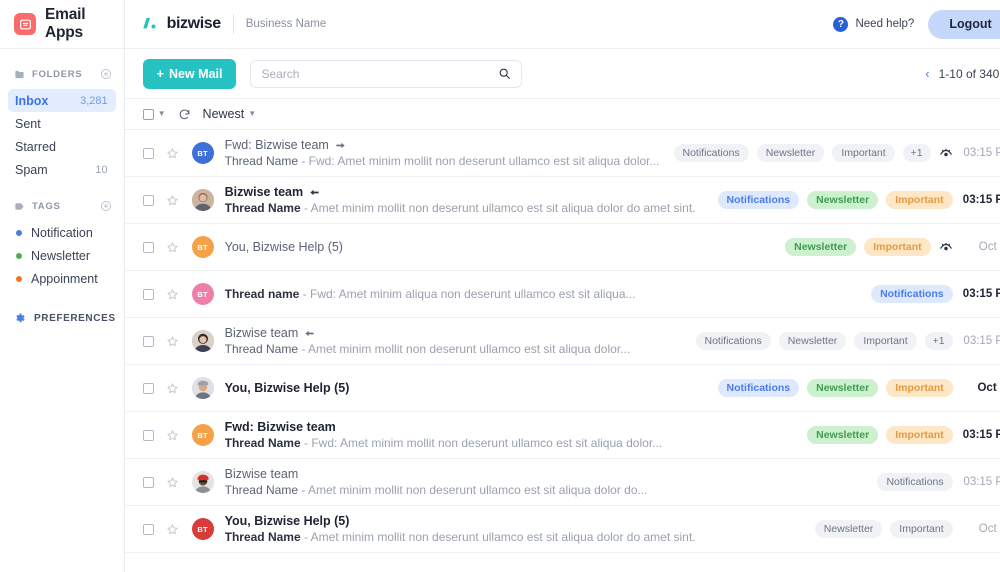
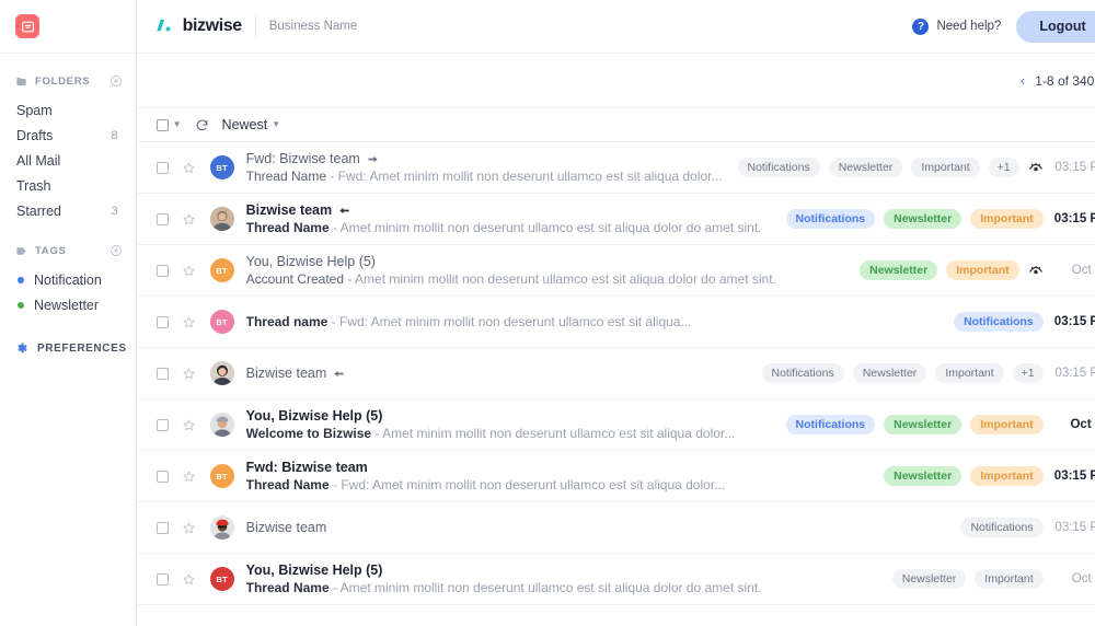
- Email Apps
  FOLDERS
- Inbox
- 3,281
- Sent
- Starred
+ Spam
+ Drafts
+ 8
+ All Mail
+ Trash
- Spam
+ Starred
- 10
+ 3
  TAGS
  Notification
  Newsletter
- Appoinment
  PREFERENCES
  bizwise
  Business Name
  ?
  Need help?
  Logout
- +
- New Mail
- Search
  ‹
- 1-10 of 340
+ 1-8 of 340
  ▼
  Newest
  ▼
  BT
  Fwd: Bizwise team
  Thread Name - Fwd: Amet minim mollit non deserunt ullamco est sit aliqua dolor...
  Notifications
  Newsletter
  Important
  +1
  03:15 P
  Bizwise team
  Thread Name - Amet minim mollit non deserunt ullamco est sit aliqua dolor do amet sint.
  Notifications
  Newsletter
  Important
  03:15 P
  BT
  You, Bizwise Help (5)
+ Account Created - Amet minim mollit non deserunt ullamco est sit aliqua dolor do amet sint.
  Newsletter
  Important
  BT
- Thread name - Fwd: Amet minim aliqua non deserunt ullamco est sit aliqua...
+ Thread name - Fwd: Amet minim mollit non deserunt ullamco est sit aliqua...
  Notifications
  03:15 P
  Bizwise team
- Thread Name - Amet minim mollit non deserunt ullamco est sit aliqua dolor...
  Notifications
  Newsletter
  Important
  +1
  03:15 P
  You, Bizwise Help (5)
+ Welcome to Bizwise - Amet minim mollit non deserunt ullamco est sit aliqua dolor...
  Notifications
  Newsletter
  Important
  BT
  Fwd: Bizwise team
  Thread Name - Fwd: Amet minim mollit non deserunt ullamco est sit aliqua dolor...
  Newsletter
  Important
  03:15 P
  Bizwise team
- Thread Name - Amet minim mollit non deserunt ullamco est sit aliqua dolor do...
  Notifications
  03:15 P
  BT
  You, Bizwise Help (5)
  Thread Name - Amet minim mollit non deserunt ullamco est sit aliqua dolor do amet sint.
  Newsletter
  Important
